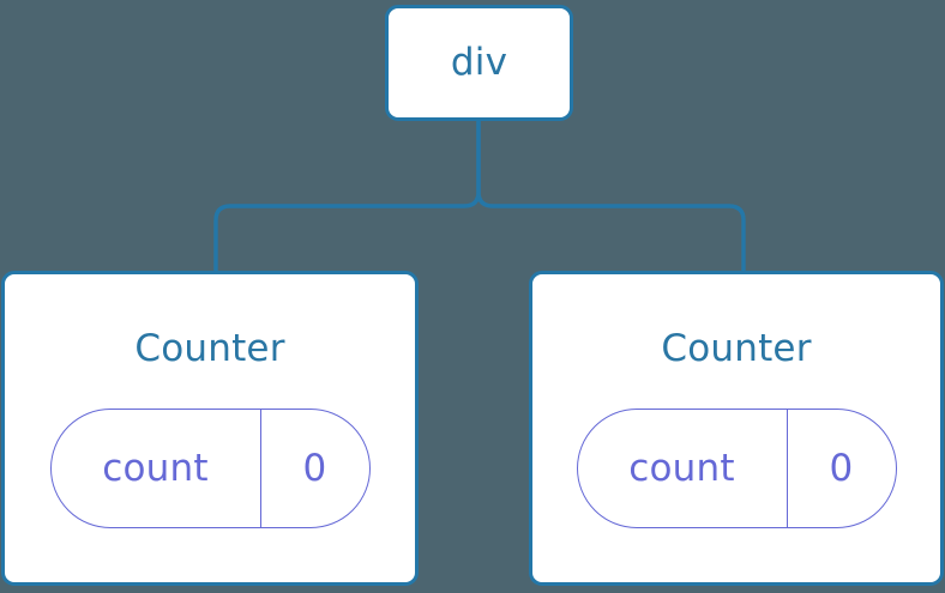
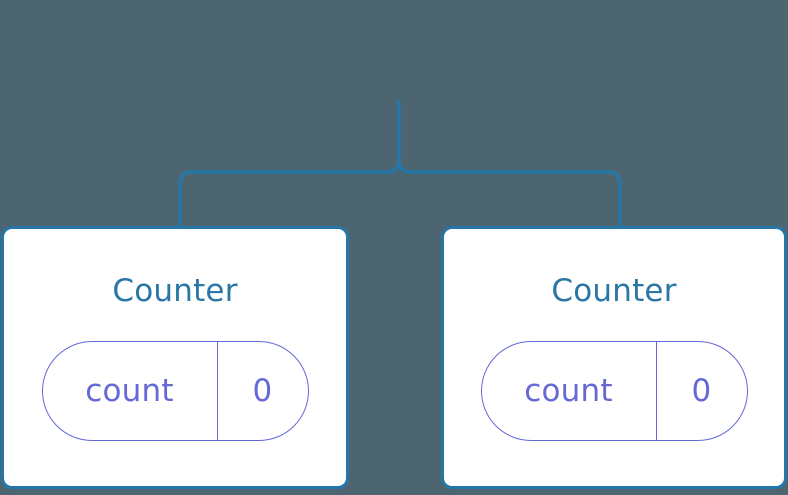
- div
  Counter
  count
  0
  Counter
  count
  0
